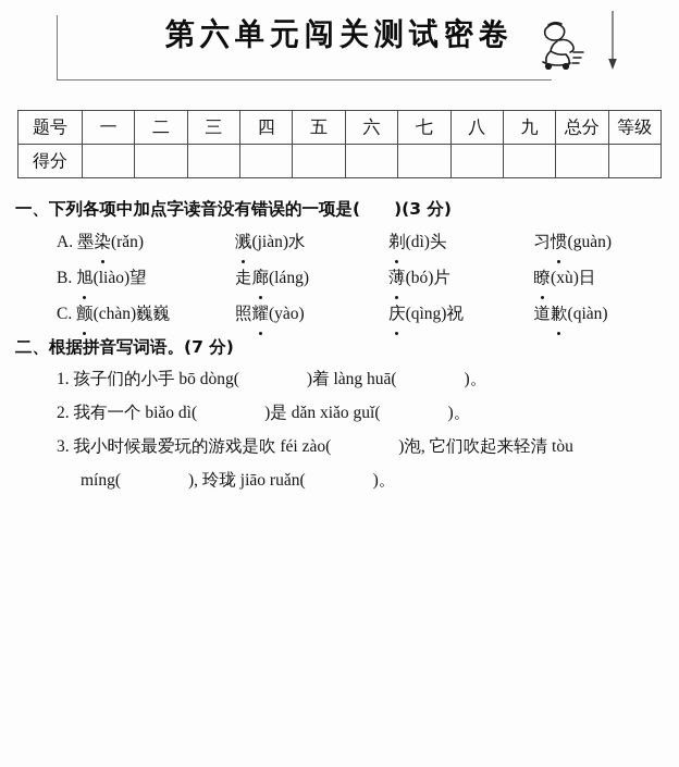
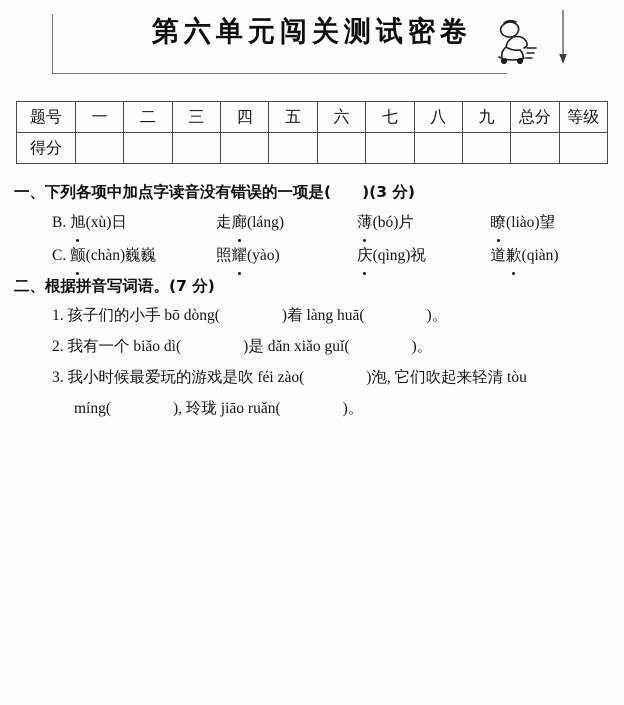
  第六单元闯关测试密卷
  题号	一	二	三	四	五	六	七	八	九	总分	等级
  得分
  一、下列各项中加点字读音没有错误的一项是( )(3 分)
- A. 墨染(rǎn)
- 溅(jiàn)水
- 剃(dì)头
- 习惯(guàn)
- B. 旭(liào)望
+ B. 旭(xù)日
  走廊(láng)
  薄(bó)片
- 瞭(xù)日
+ 瞭(liào)望
  C. 颤(chàn)巍巍
  照耀(yào)
  庆(qìng)祝
  道歉(qiàn)
  二、根据拼音写词语。(7 分)
  1. 孩子们的小手 bō dòng( )着 làng huā( )。
  2. 我有一个 biǎo dì( )是 dǎn xiǎo guǐ( )。
  3. 我小时候最爱玩的游戏是吹 féi zào( )泡, 它们吹起来轻清 tòu
  míng( ), 玲珑 jiāo ruǎn( )。
